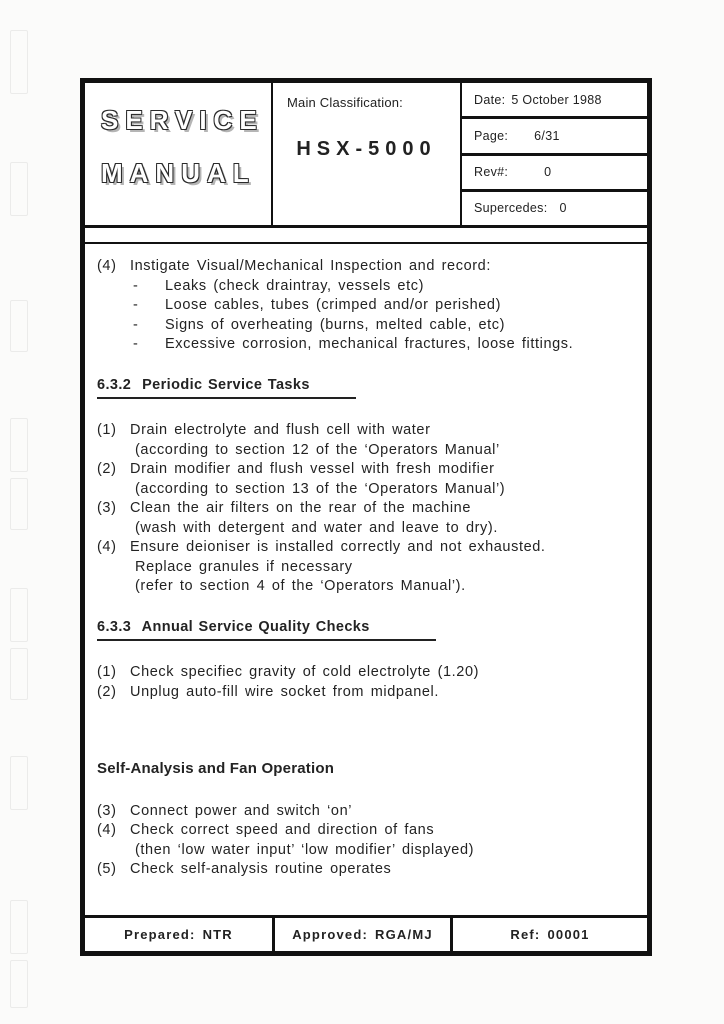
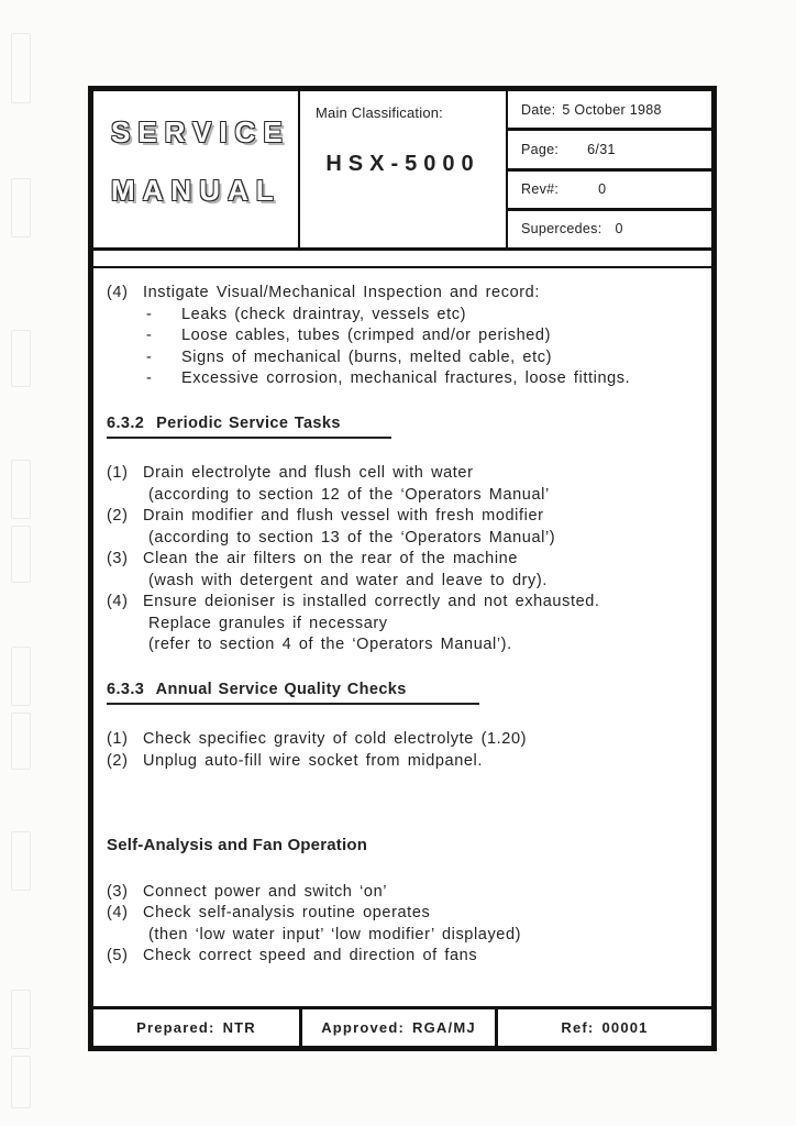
  SERVICE
  MANUAL
  Main Classification:
  HSX-5000
  Date:
  5 October 1988
  Page:
  6/31
  Rev#:
  0
  Supercedes:
  0
  (4)
  Instigate Visual/Mechanical Inspection and record:
  -
  Leaks (check draintray, vessels etc)
  -
  Loose cables, tubes (crimped and/or perished)
  -
- Signs of overheating (burns, melted cable, etc)
+ Signs of mechanical (burns, melted cable, etc)
  -
  Excessive corrosion, mechanical fractures, loose fittings.
  6.3.2 Periodic Service Tasks
  (1)
  Drain electrolyte and flush cell with water
  (according to section 12 of the ‘Operators Manual’
  (2)
  Drain modifier and flush vessel with fresh modifier
  (according to section 13 of the ‘Operators Manual’)
  (3)
  Clean the air filters on the rear of the machine
  (wash with detergent and water and leave to dry).
  (4)
  Ensure deioniser is installed correctly and not exhausted.
  Replace granules if necessary
  (refer to section 4 of the ‘Operators Manual’).
  6.3.3 Annual Service Quality Checks
  (1)
  Check specifiec gravity of cold electrolyte (1.20)
  (2)
  Unplug auto-fill wire socket from midpanel.
  Self-Analysis and Fan Operation
  (3)
  Connect power and switch ‘on’
  (4)
- Check correct speed and direction of fans
+ Check self-analysis routine operates
  (then ‘low water input’ ‘low modifier’ displayed)
  (5)
- Check self-analysis routine operates
+ Check correct speed and direction of fans
  Prepared:
  NTR
  Approved:
  RGA/MJ
  Ref:
  00001
